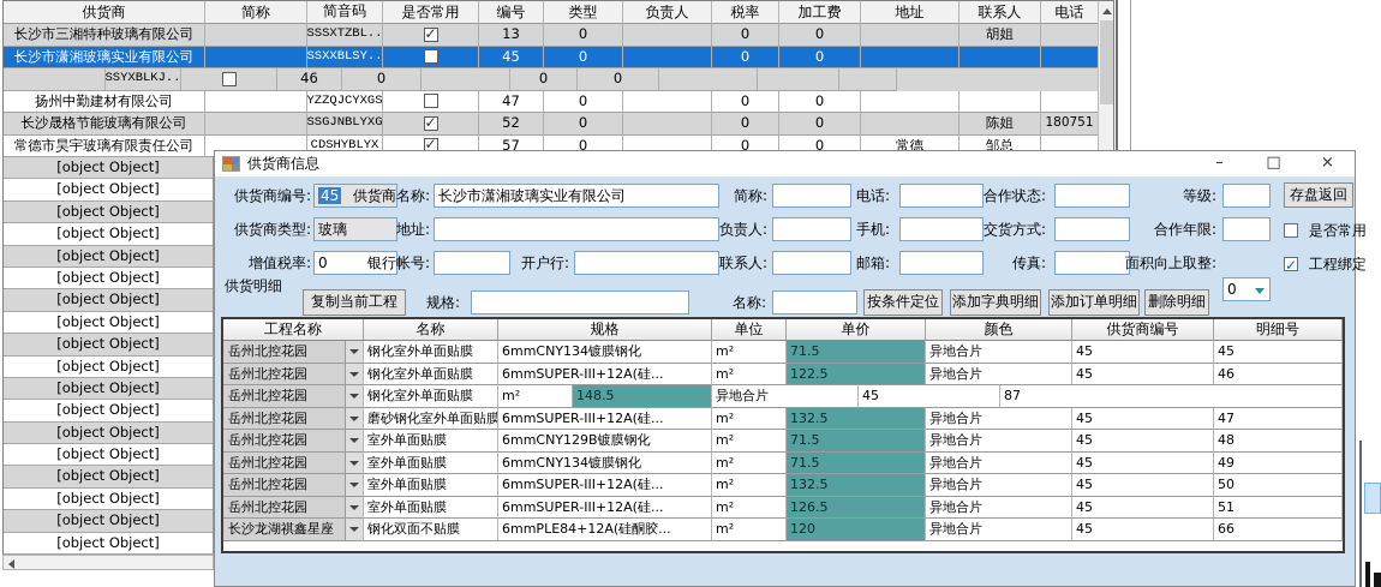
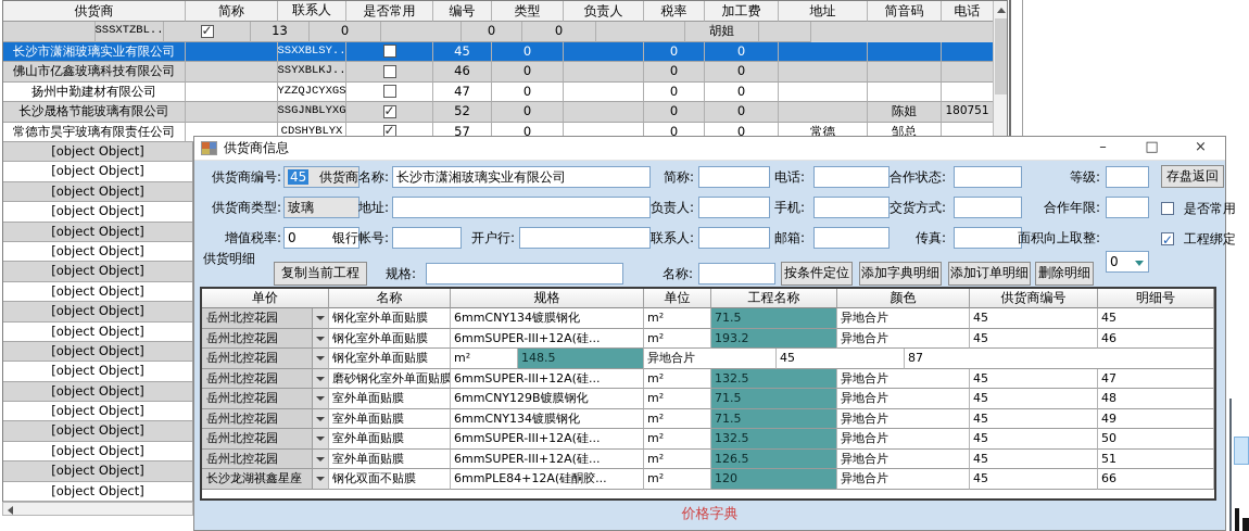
  供货商
  简称
- 简音码
+ 联系人
  是否常用
  编号
  类型
  负责人
  税率
  加工费
  地址
- 联系人
+ 简音码
  电话
- 长沙市三湘特种玻璃有限公司
  SSSXTZBL..
  13
  0
  0
  0
  胡姐
  长沙市潇湘玻璃实业有限公司
  SSXXBLSY..
  45
  0
  0
  0
+ 佛山市亿鑫玻璃科技有限公司
  SSYXBLKJ..
  46
  0
  0
  0
  扬州中勤建材有限公司
  YZZQJCYXGS
  47
  0
  0
  0
  长沙晟格节能玻璃有限公司
  SSGJNBLYXG
  52
  0
  0
  0
  陈姐
  180751
  常德市昊宇玻璃有限责任公司
  CDSHYBLYX
  57
  0
  0
  0
  常德
  邹总
  [object Object]
  [object Object]
  [object Object]
  [object Object]
  [object Object]
  [object Object]
  [object Object]
  [object Object]
  [object Object]
  [object Object]
  [object Object]
  [object Object]
  [object Object]
  [object Object]
  [object Object]
  [object Object]
  [object Object]
  [object Object]
  供货商信息
  –
  □
  ×
  供货商编号:
  45
  供货商名称:
  长沙市潇湘玻璃实业有限公司
  简称:
  电话:
  合作状态:
  等级:
  存盘返回
  供货商类型:
  玻璃
  地址:
  负责人:
  手机:
  交货方式:
  合作年限:
  是否常用
  增值税率:
  0
  银行帐号:
  开户行:
  联系人:
  邮箱:
  传真:
  面积向上取整:
  0
  工程绑定
  供货明细
  复制当前工程
  规格:
  名称:
  按条件定位
  添加字典明细
  添加订单明细
  删除明细
- 工程名称
+ 单价
  名称
  规格
  单位
- 单价
+ 工程名称
  颜色
  供货商编号
  明细号
  岳州北控花园
  钢化室外单面贴膜
  6mmCNY134镀膜钢化
  m²
  71.5
  异地合片
  45
  45
  岳州北控花园
  钢化室外单面贴膜
  6mmSUPER-III+12A(硅...
  m²
- 122.5
+ 193.2
  异地合片
  45
  46
  岳州北控花园
  钢化室外单面贴膜
  m²
  148.5
  异地合片
  45
  87
  岳州北控花园
  磨砂钢化室外单面贴膜
  6mmSUPER-III+12A(硅...
  m²
  132.5
  异地合片
  45
  47
  岳州北控花园
  室外单面贴膜
  6mmCNY129B镀膜钢化
  m²
  71.5
  异地合片
  45
  48
  岳州北控花园
  室外单面贴膜
  6mmCNY134镀膜钢化
  m²
  71.5
  异地合片
  45
  49
  岳州北控花园
  室外单面贴膜
  6mmSUPER-III+12A(硅...
  m²
  132.5
  异地合片
  45
  50
  岳州北控花园
  室外单面贴膜
  6mmSUPER-III+12A(硅...
  m²
  126.5
  异地合片
  45
  51
  长沙龙湖祺鑫星座
  钢化双面不贴膜
  6mmPLE84+12A(硅酮胶...
  m²
  120
  异地合片
  45
  66
+ 价格字典
